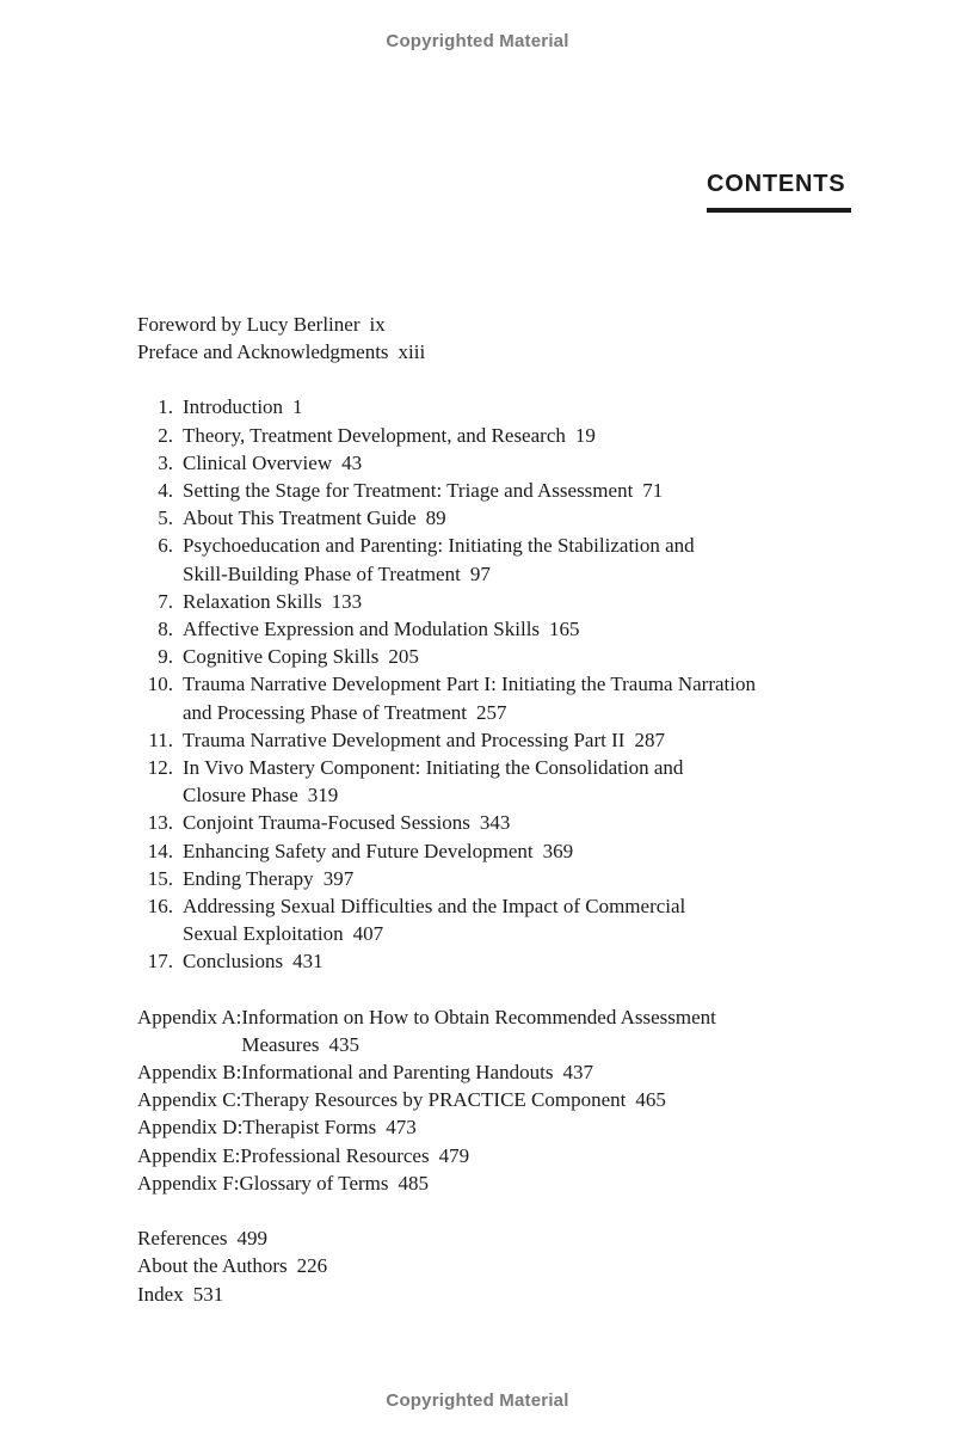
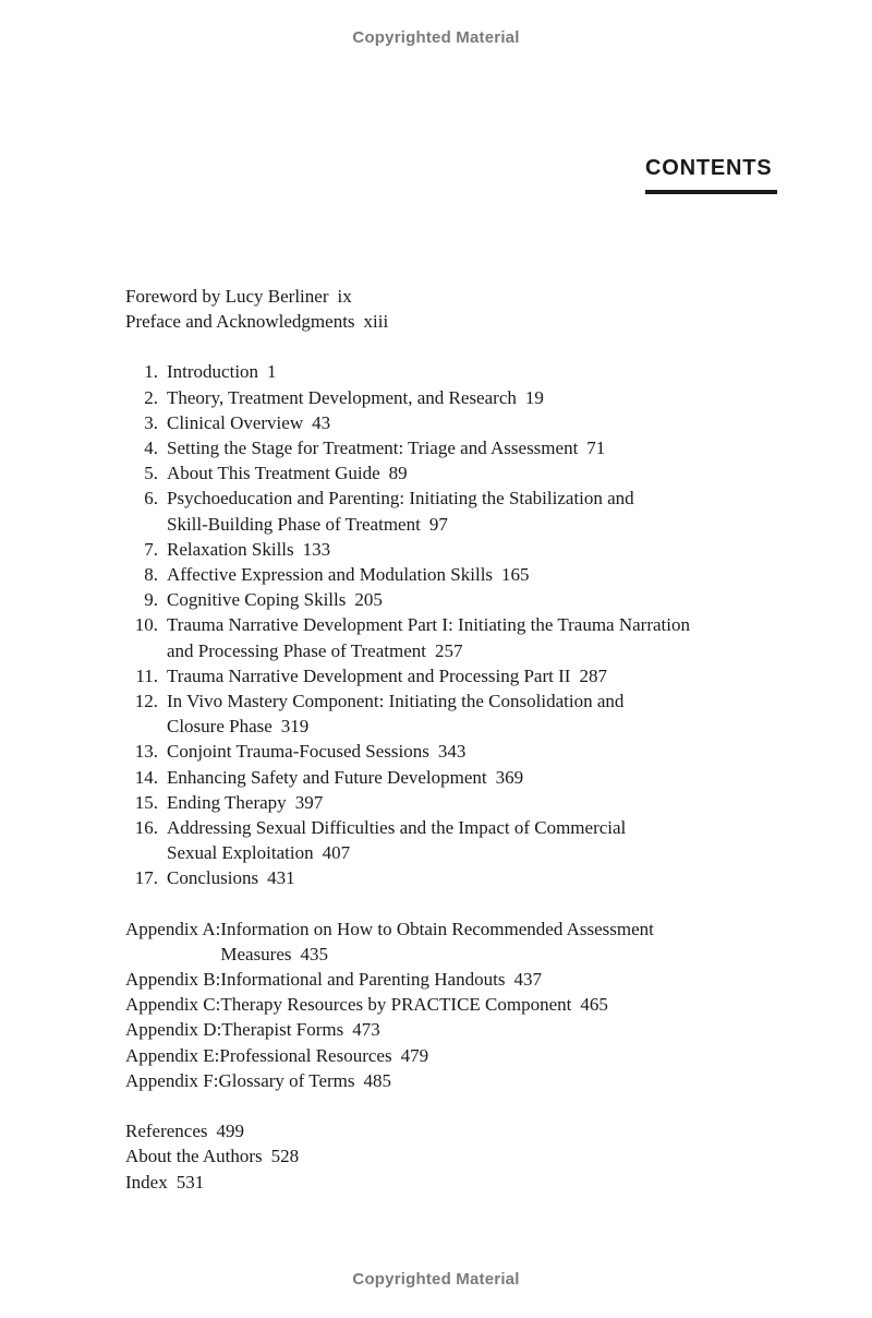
  Copyrighted Material
  CONTENTS
  Foreword by Lucy Berliner ix
  Preface and Acknowledgments xiii
  1.
  Introduction 1
  2.
  Theory, Treatment Development, and Research 19
  3.
  Clinical Overview 43
  4.
  Setting the Stage for Treatment: Triage and Assessment 71
  5.
  About This Treatment Guide 89
  6.
  Psychoeducation and Parenting: Initiating the Stabilization and
  Skill-Building Phase of Treatment 97
  7.
  Relaxation Skills 133
  8.
  Affective Expression and Modulation Skills 165
  9.
  Cognitive Coping Skills 205
  10.
  Trauma Narrative Development Part I: Initiating the Trauma Narration
  and Processing Phase of Treatment 257
  11.
  Trauma Narrative Development and Processing Part II 287
  12.
  In Vivo Mastery Component: Initiating the Consolidation and
  Closure Phase 319
  13.
  Conjoint Trauma-Focused Sessions 343
  14.
  Enhancing Safety and Future Development 369
  15.
  Ending Therapy 397
  16.
  Addressing Sexual Difficulties and the Impact of Commercial
  Sexual Exploitation 407
  17.
  Conclusions 431
  Appendix A:
  Information on How to Obtain Recommended Assessment
  Measures 435
  Appendix B:
  Informational and Parenting Handouts 437
  Appendix C:
  Therapy Resources by PRACTICE Component 465
  Appendix D:
  Therapist Forms 473
  Appendix E:
  Professional Resources 479
  Appendix F:
  Glossary of Terms 485
  References 499
- About the Authors 226
+ About the Authors 528
  Index 531
  Copyrighted Material
